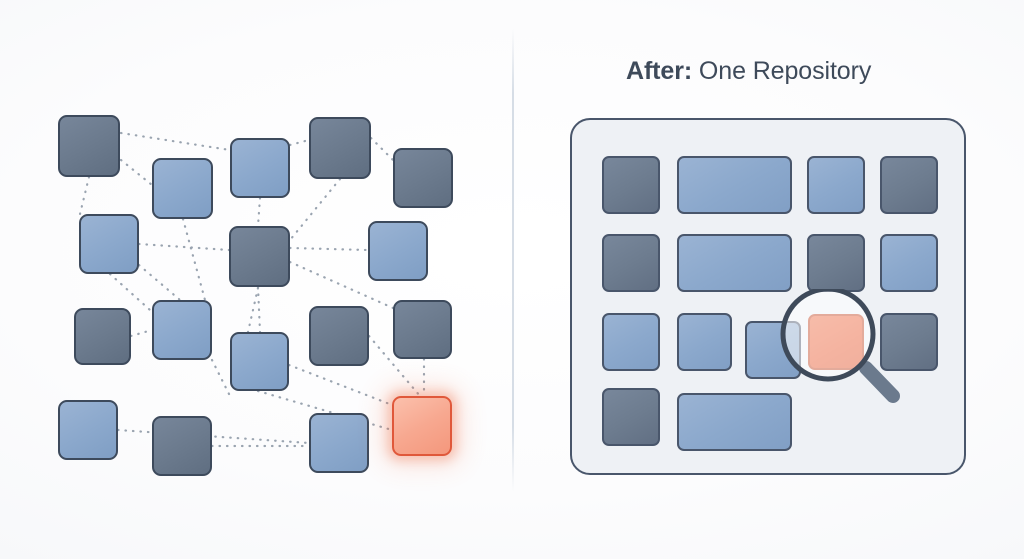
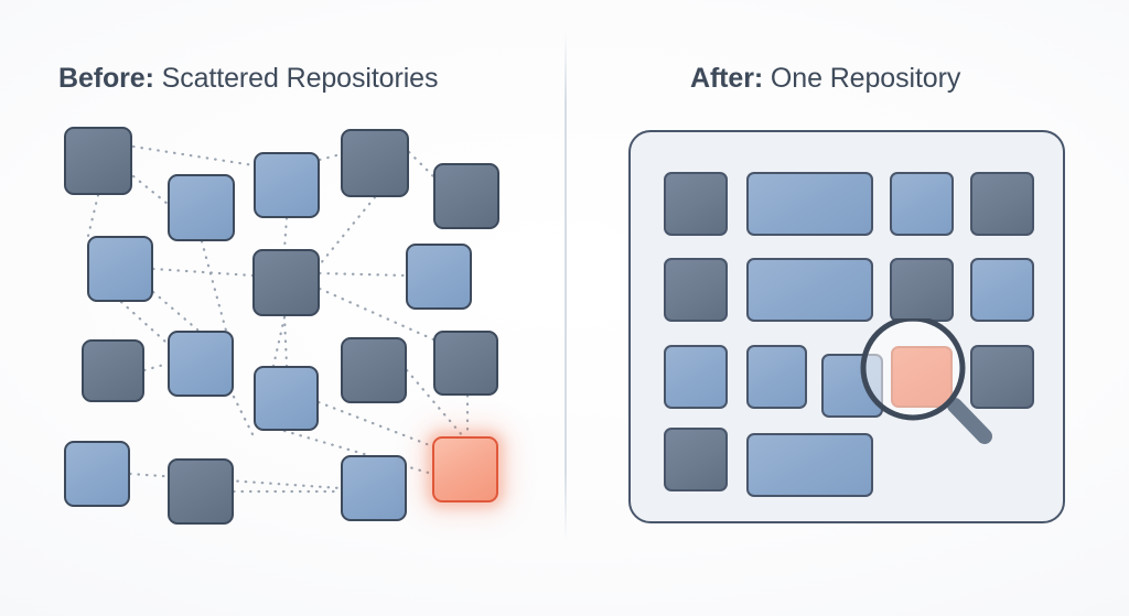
+ Before: Scattered Repositories
  After: One Repository
